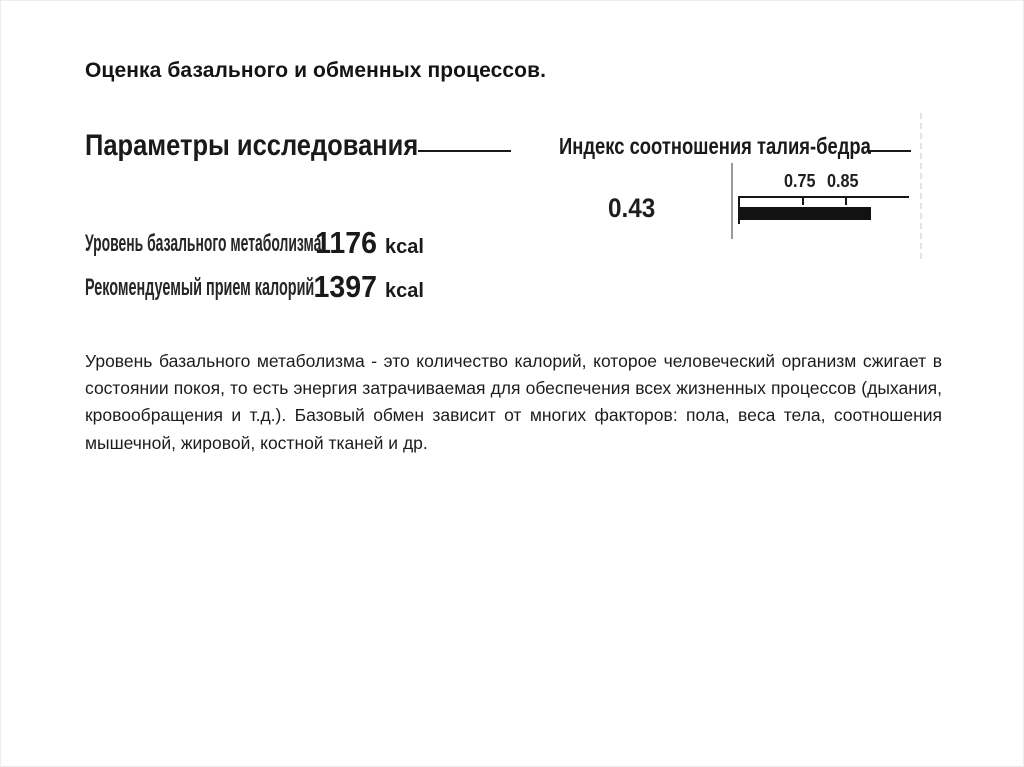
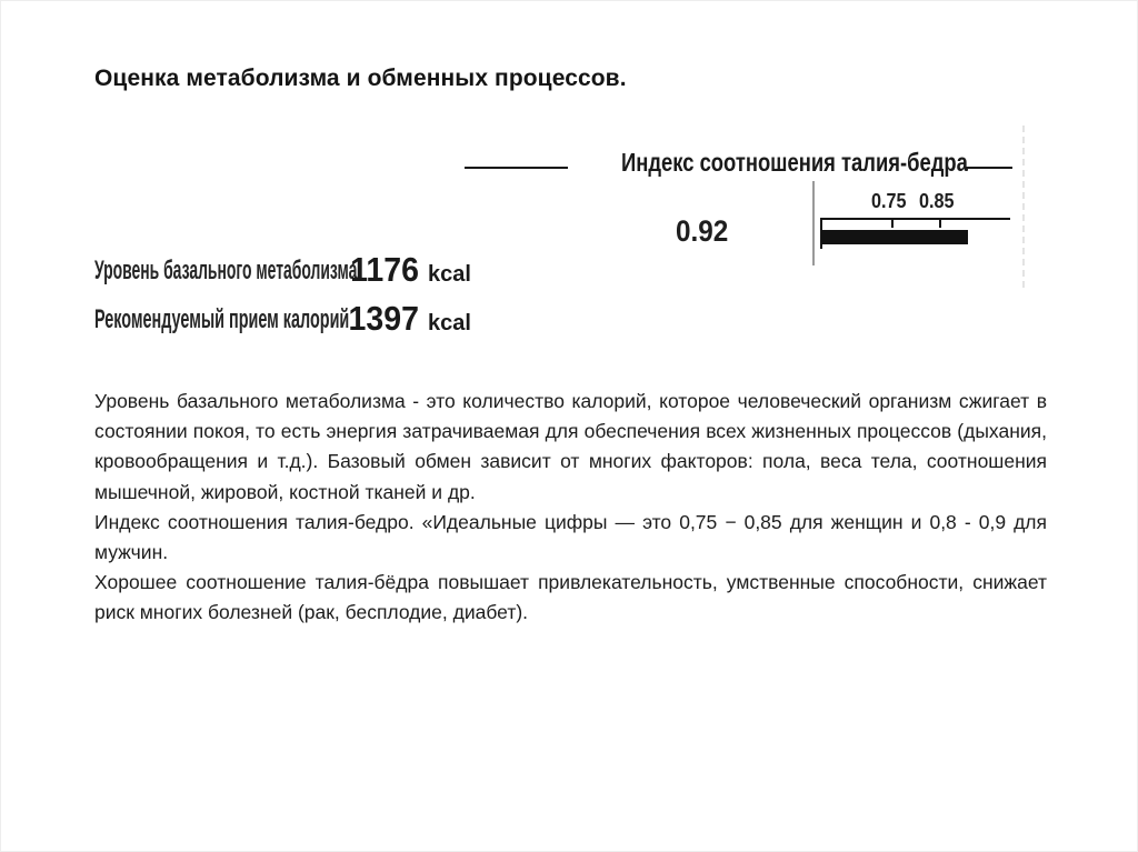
- Оценка базального и обменных процессов.
+ Оценка метаболизма и обменных процессов.
- Параметры исследования
  Уровень базального метаболизма
  1176
  kcal
  Рекомендуемый прием калорий
  1397
  kcal
  Индекс соотношения талия-бедра
- 0.43
+ 0.92
  0.75
  0.85
  Уровень базального метаболизма - это количество калорий, которое человеческий организм сжигает в состоянии покоя, то есть энергия затрачиваемая для обеспечения всех жизненных процессов (дыхания, кровообращения и т.д.). Базовый обмен зависит от многих факторов: пола, веса тела, соотношения мышечной, жировой, костной тканей и др.
+ Индекс соотношения талия-бедро. «Идеальные цифры — это 0,75 − 0,85 для женщин и 0,8 - 0,9 для мужчин.
+ Хорошее соотношение талия-бёдра повышает привлекательность, умственные способности, снижает риск многих болезней (рак, бесплодие, диабет).
